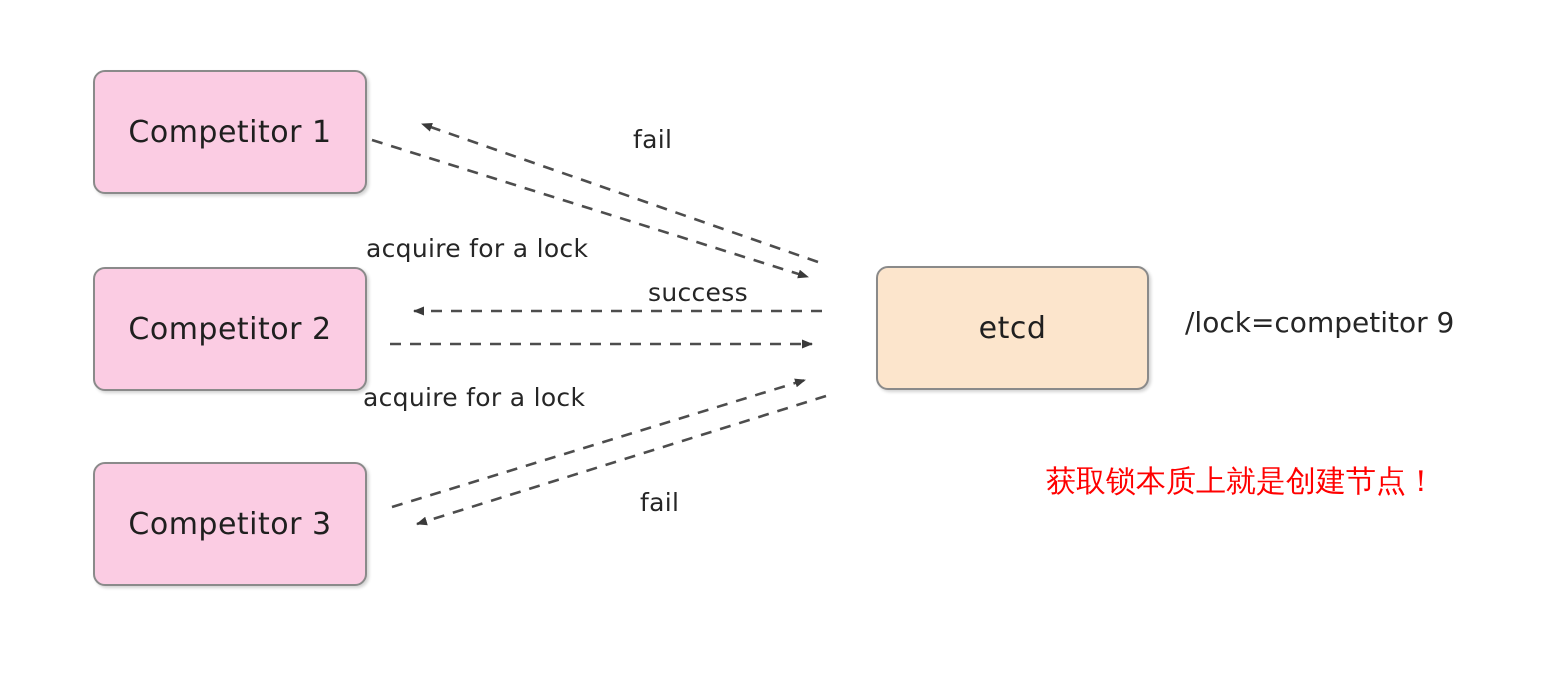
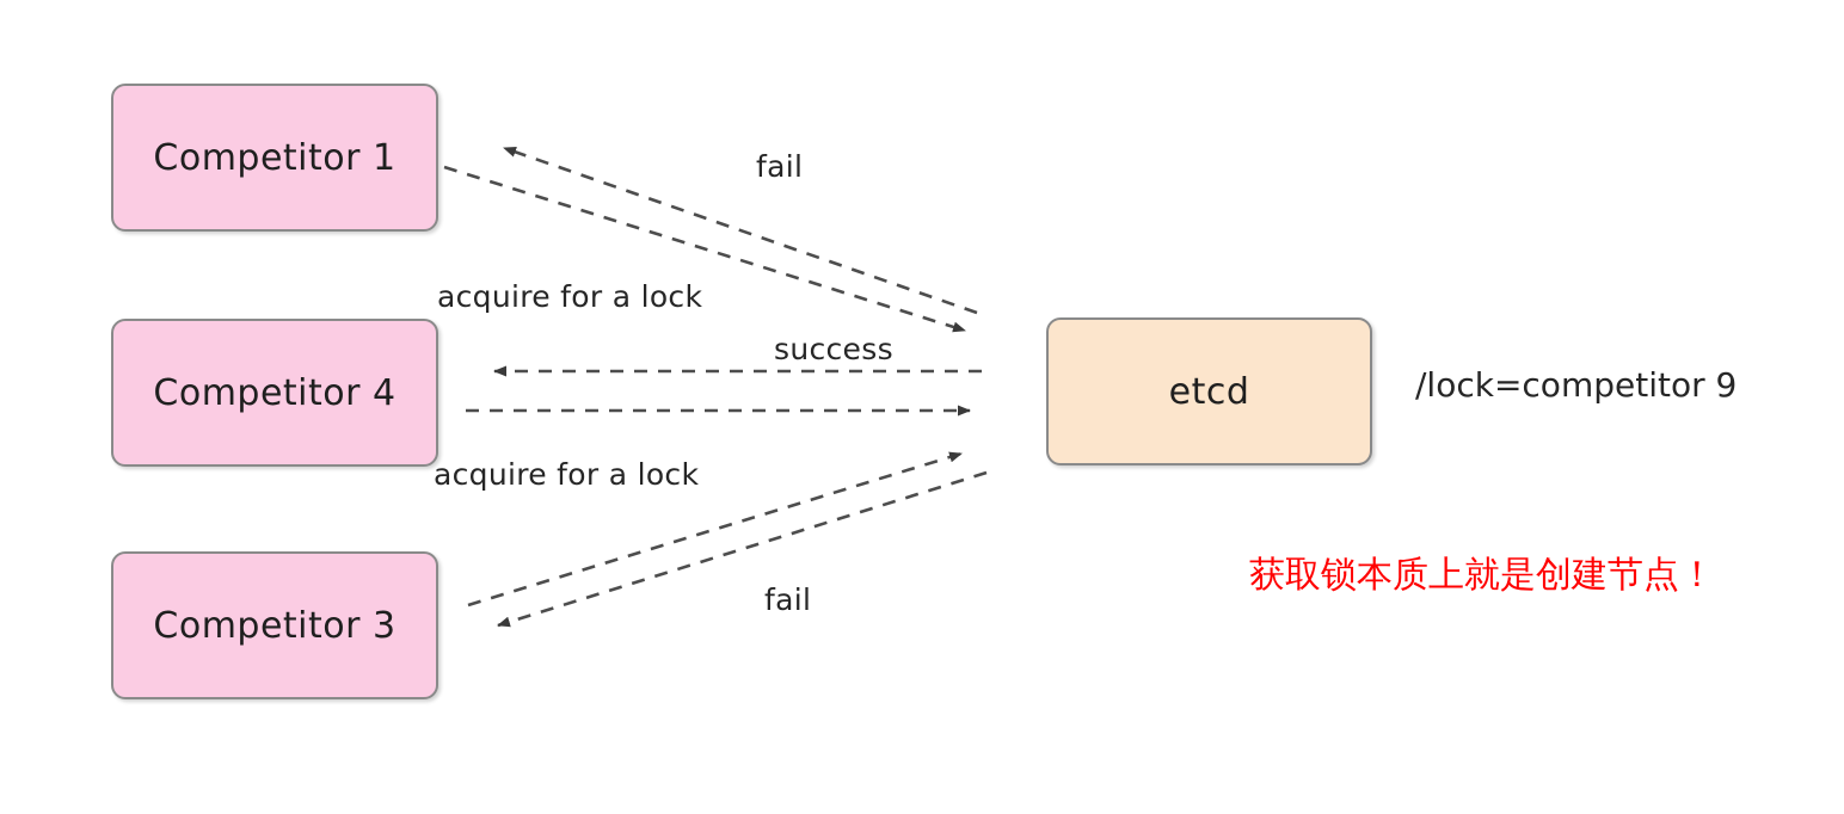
  Competitor 1
- Competitor 2
+ Competitor 4
  Competitor 3
  etcd
  fail
  acquire for a lock
  success
  acquire for a lock
  fail
  /lock=competitor 9
  获取锁本质上就是创建节点！
